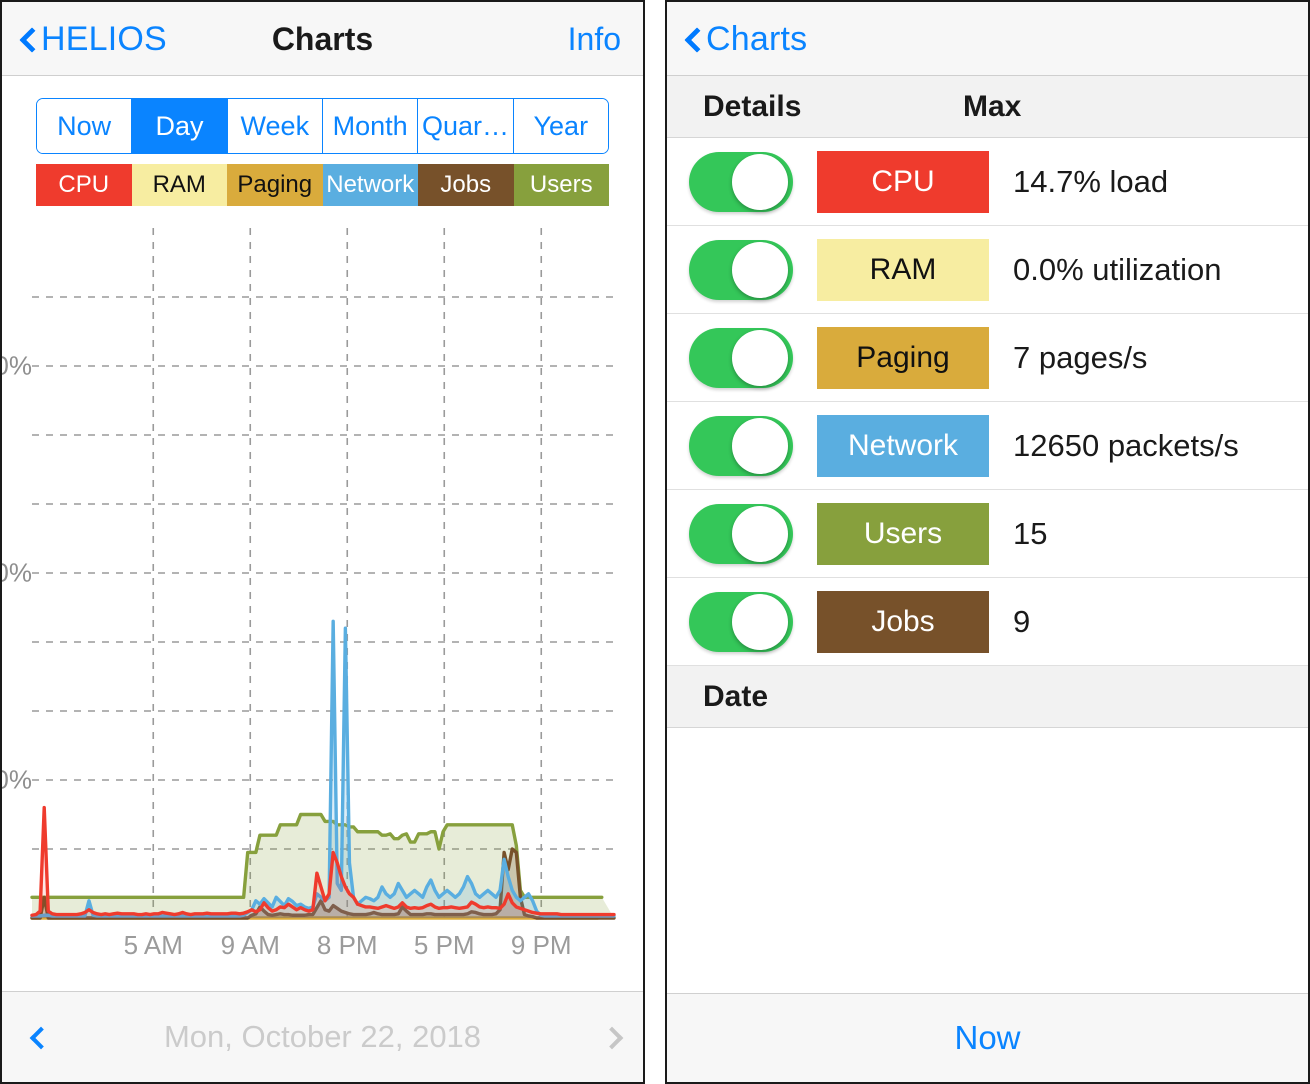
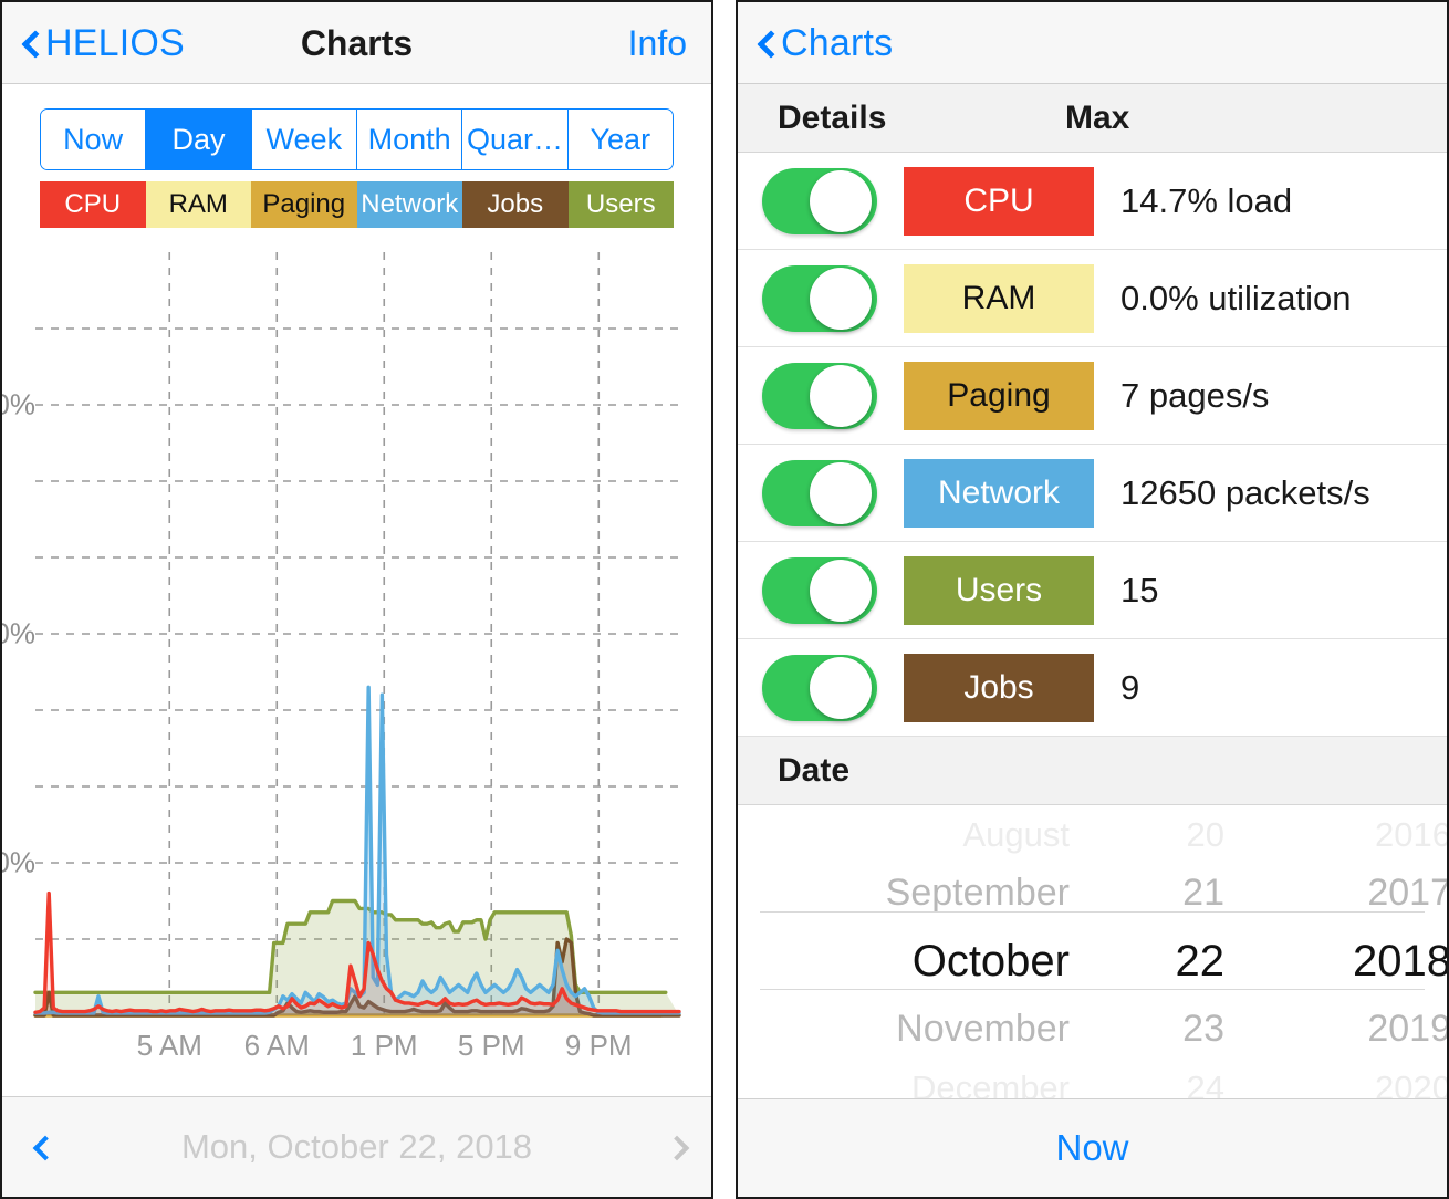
  HELIOS
  Charts
  Info
  Now
  Day
  Week
  Month
  Quar…
  Year
  CPU
  RAM
  Paging
  Network
  Jobs
  Users
  5 AM
- 9 AM
+ 6 AM
- 8 PM
+ 1 PM
  5 PM
  9 PM
  Mon, October 22, 2018
  Charts
  Details
  Max
  CPU
  14.7% load
  RAM
  0.0% utilization
  Paging
  7 pages/s
  Network
  12650 packets/s
  Users
  15
  Jobs
  9
  Date
+ September
+ October
+ November
+ December
+ 21
+ 22
+ 23
+ 24
+ 2016
+ 2017
+ 2018
+ 2019
+ 2020
  Now
